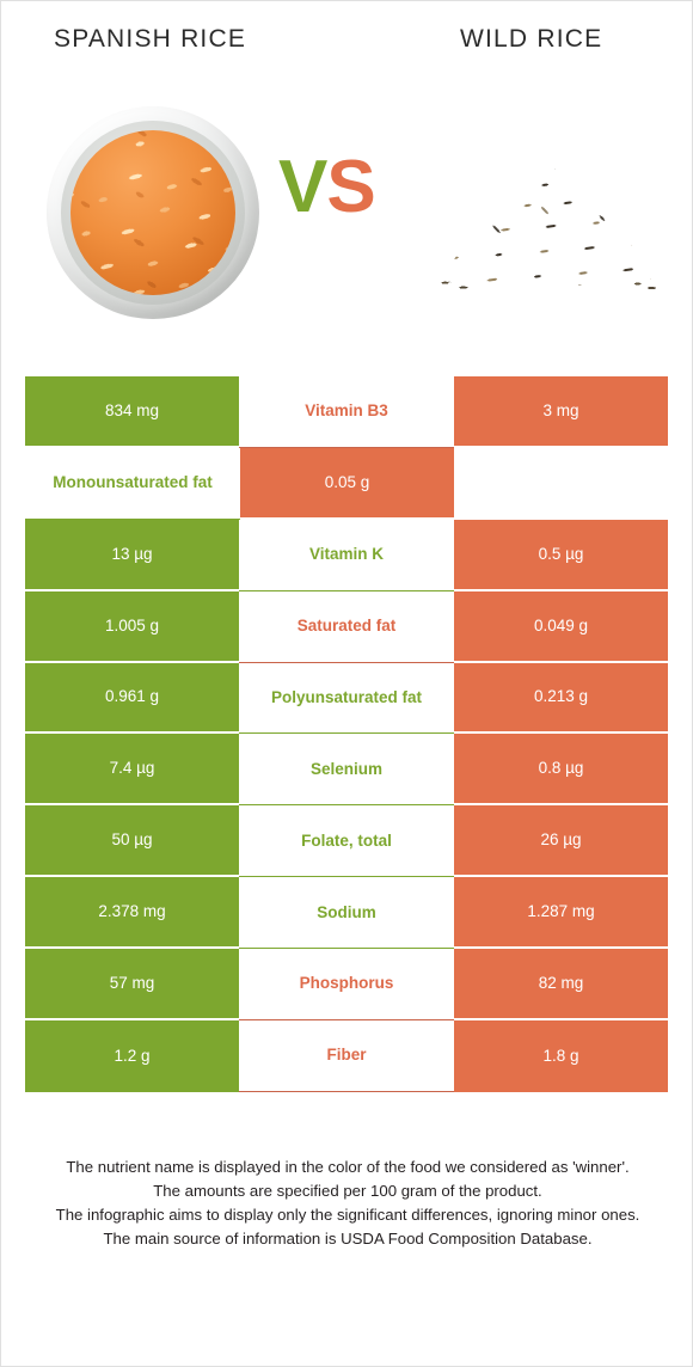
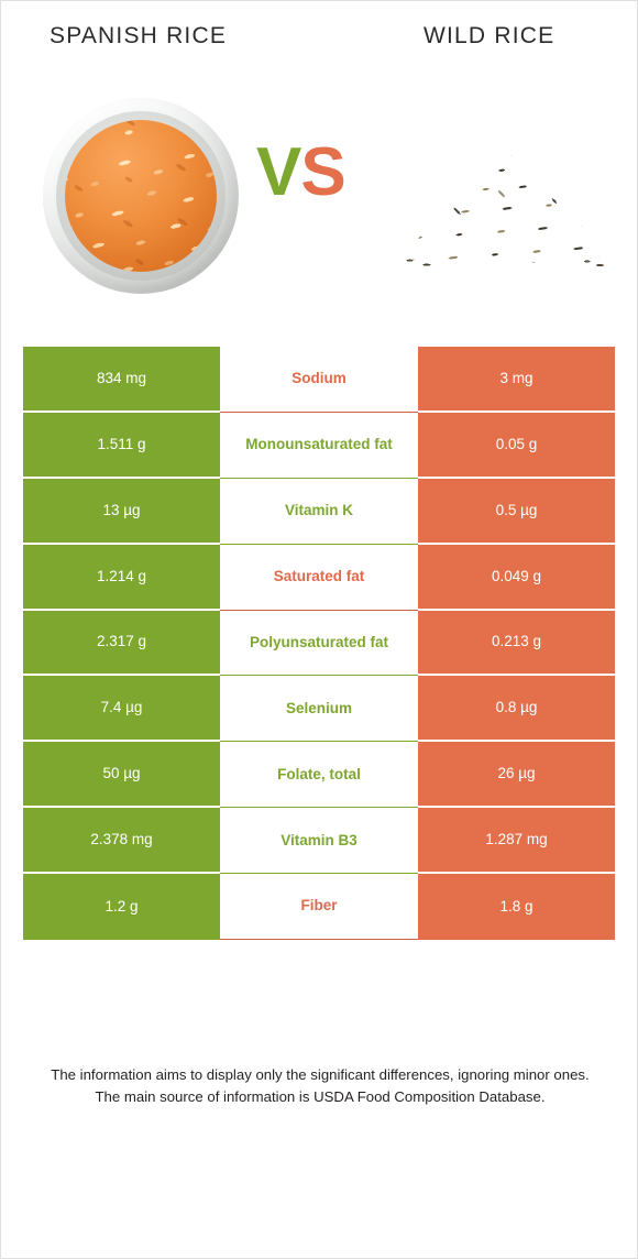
  SPANISH RICE
  WILD RICE
  VS
  834 mg
- Vitamin B3
+ Sodium
  3 mg
+ 1.511 g
  Monounsaturated fat
  0.05 g
  13 µg
  Vitamin K
  0.5 µg
- 1.005 g
+ 1.214 g
  Saturated fat
  0.049 g
- 0.961 g
+ 2.317 g
  Polyunsaturated fat
  0.213 g
  7.4 µg
  Selenium
  0.8 µg
  50 µg
  Folate, total
  26 µg
  2.378 mg
- Sodium
+ Vitamin B3
  1.287 mg
- 57 mg
- Phosphorus
- 82 mg
  1.2 g
  Fiber
  1.8 g
- The nutrient name is displayed in the color of the food we considered as 'winner'.
- The amounts are specified per 100 gram of the product.
- The infographic aims to display only the significant differences, ignoring minor ones.
+ The information aims to display only the significant differences, ignoring minor ones.
  The main source of information is USDA Food Composition Database.
